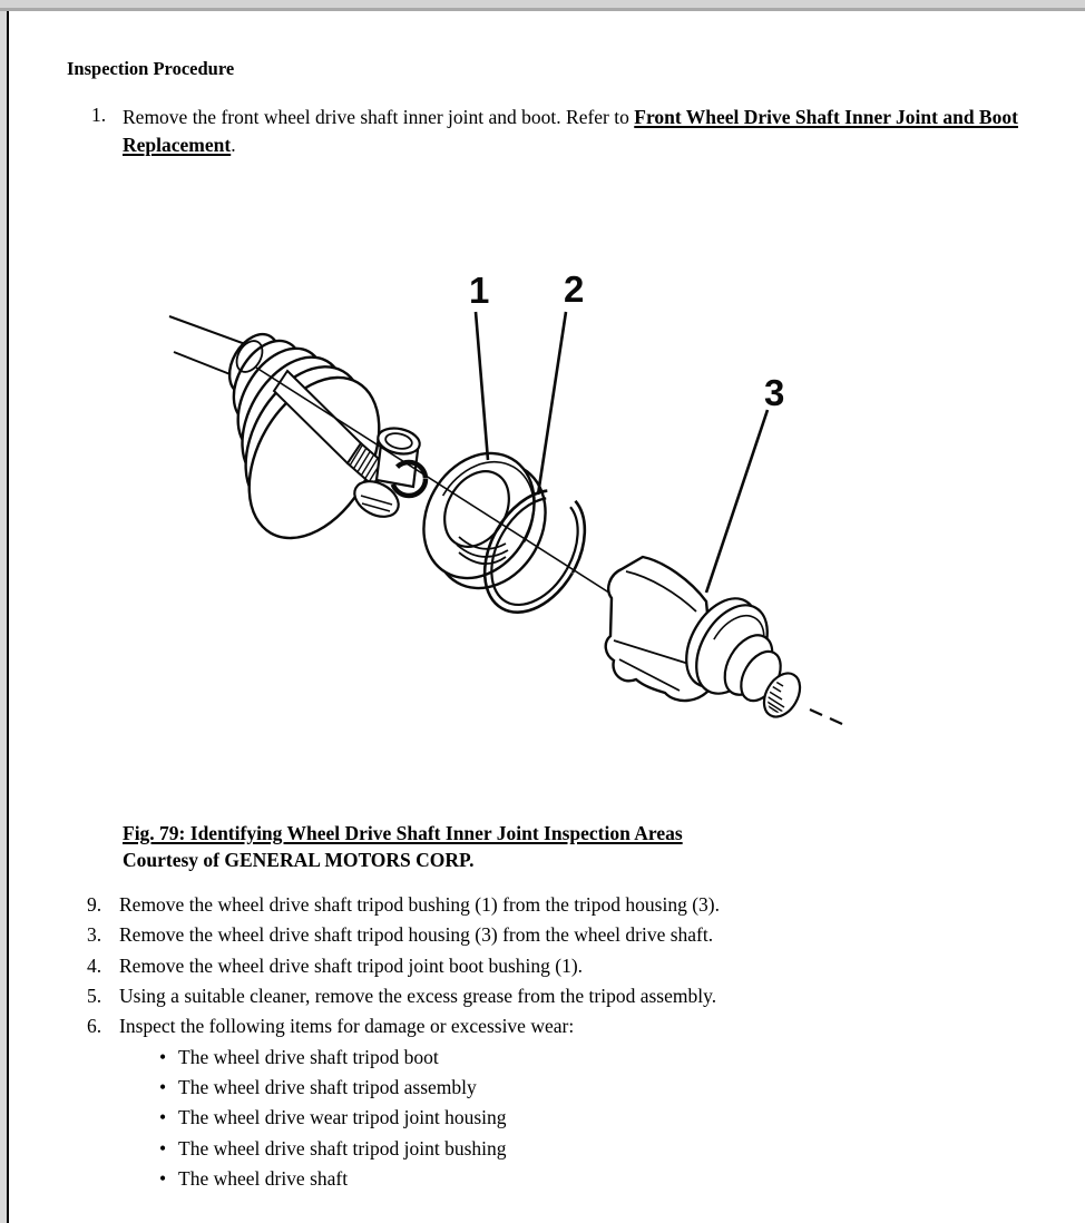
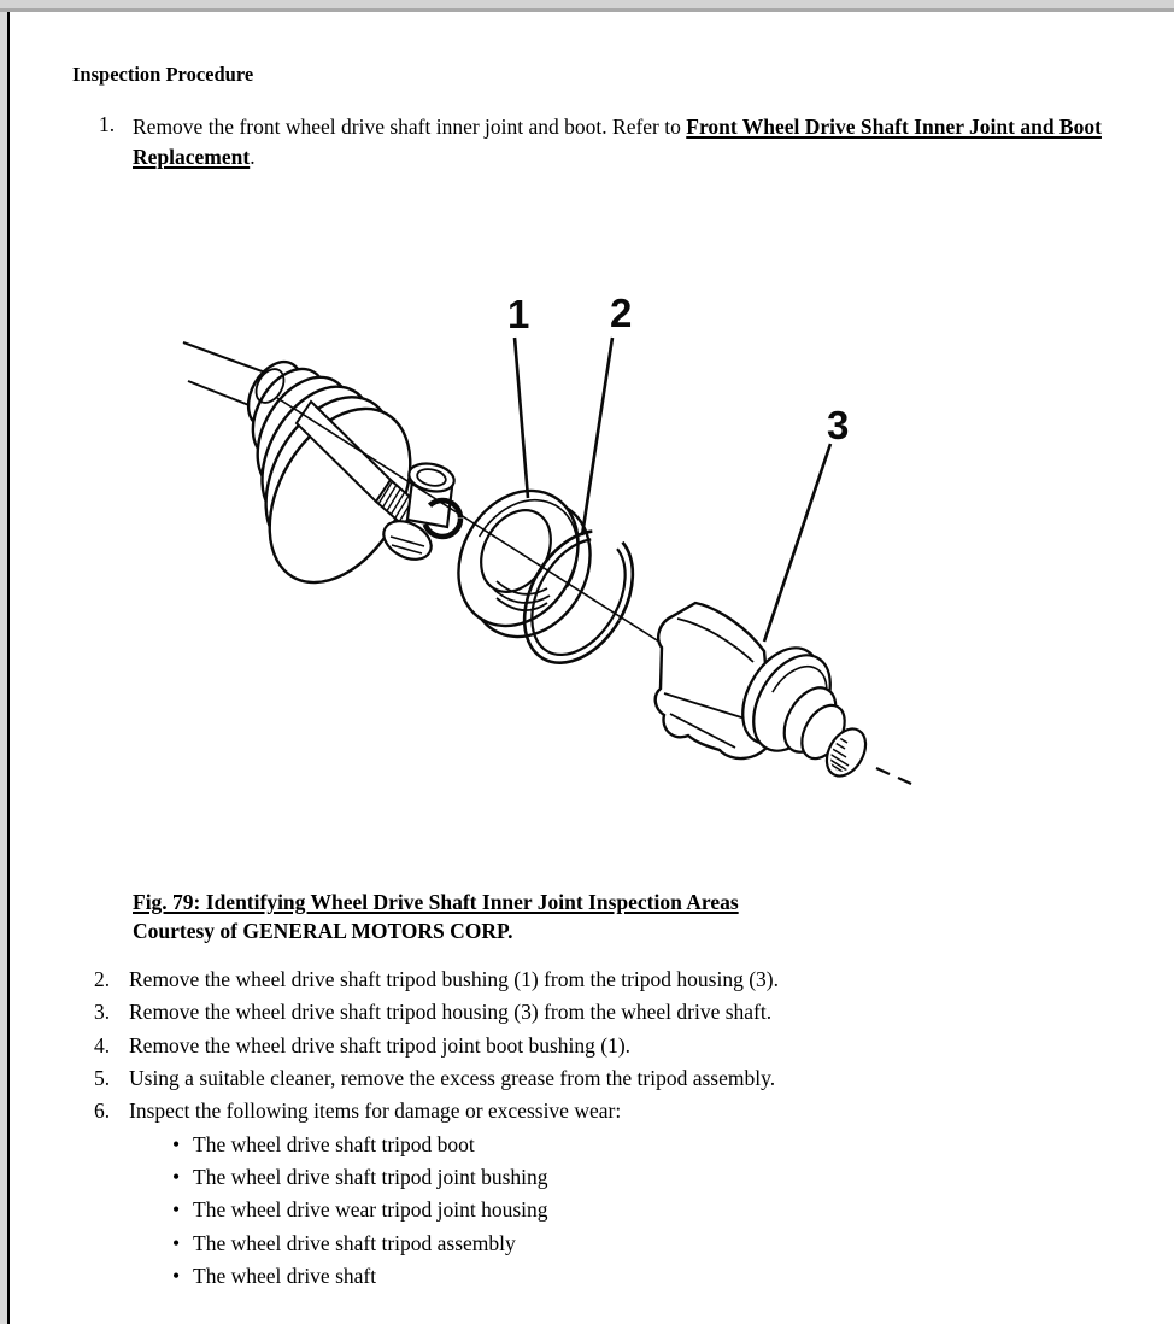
  Inspection Procedure
  1.
  Remove the front wheel drive shaft inner joint and boot. Refer to Front Wheel Drive Shaft Inner Joint and Boot Replacement.
  1
  2
  3
  Fig. 79: Identifying Wheel Drive Shaft Inner Joint Inspection Areas
  Courtesy of GENERAL MOTORS CORP.
- 9.
+ 2.
  Remove the wheel drive shaft tripod bushing (1) from the tripod housing (3).
  3.
  Remove the wheel drive shaft tripod housing (3) from the wheel drive shaft.
  4.
  Remove the wheel drive shaft tripod joint boot bushing (1).
  5.
  Using a suitable cleaner, remove the excess grease from the tripod assembly.
  6.
  Inspect the following items for damage or excessive wear:
  •
  The wheel drive shaft tripod boot
  •
- The wheel drive shaft tripod assembly
+ The wheel drive shaft tripod joint bushing
  •
  The wheel drive wear tripod joint housing
  •
- The wheel drive shaft tripod joint bushing
+ The wheel drive shaft tripod assembly
  •
  The wheel drive shaft
